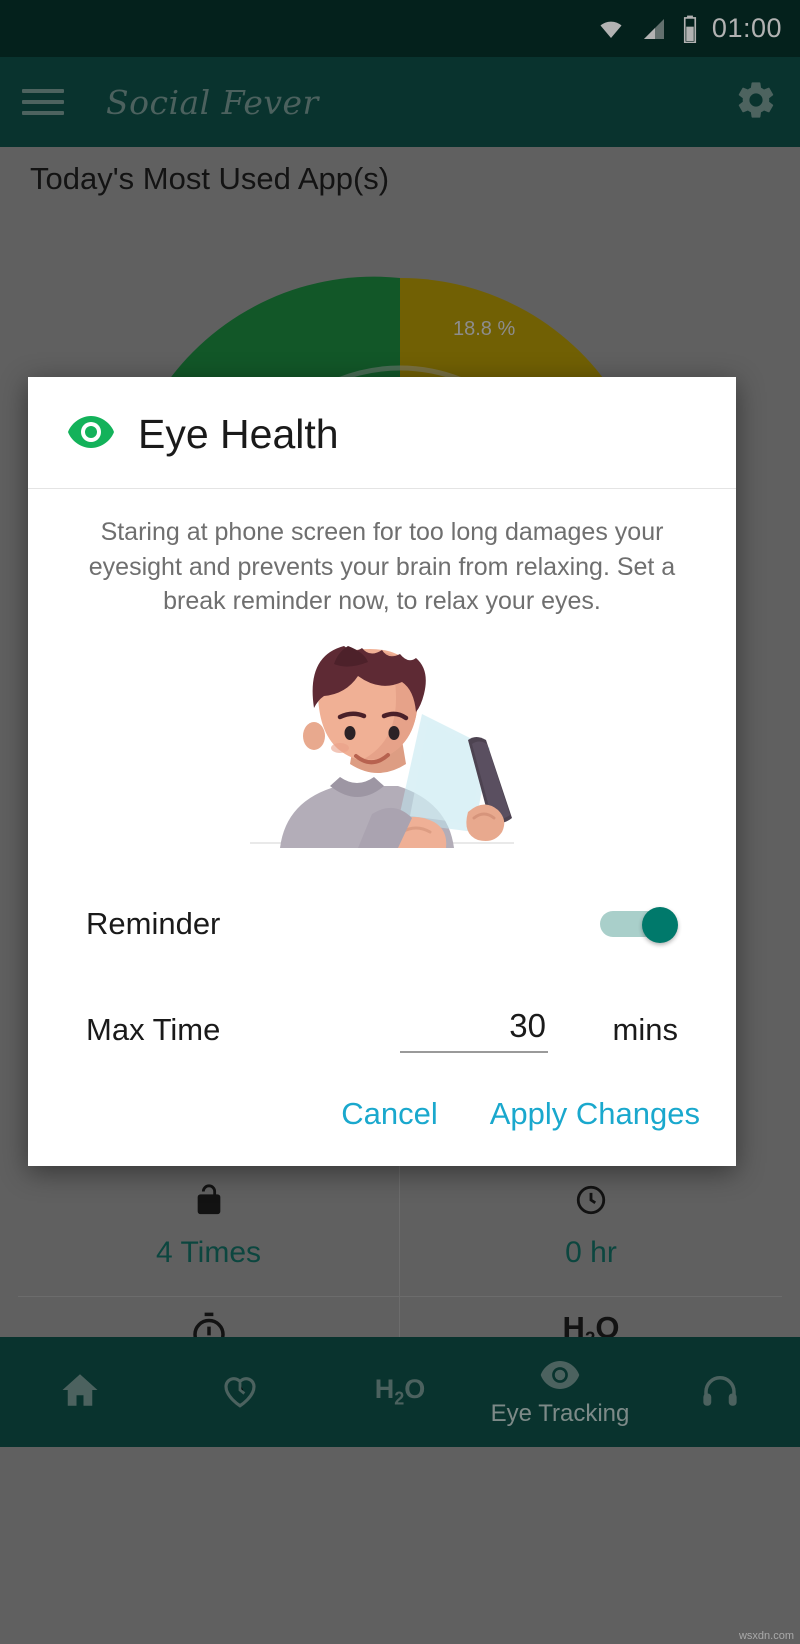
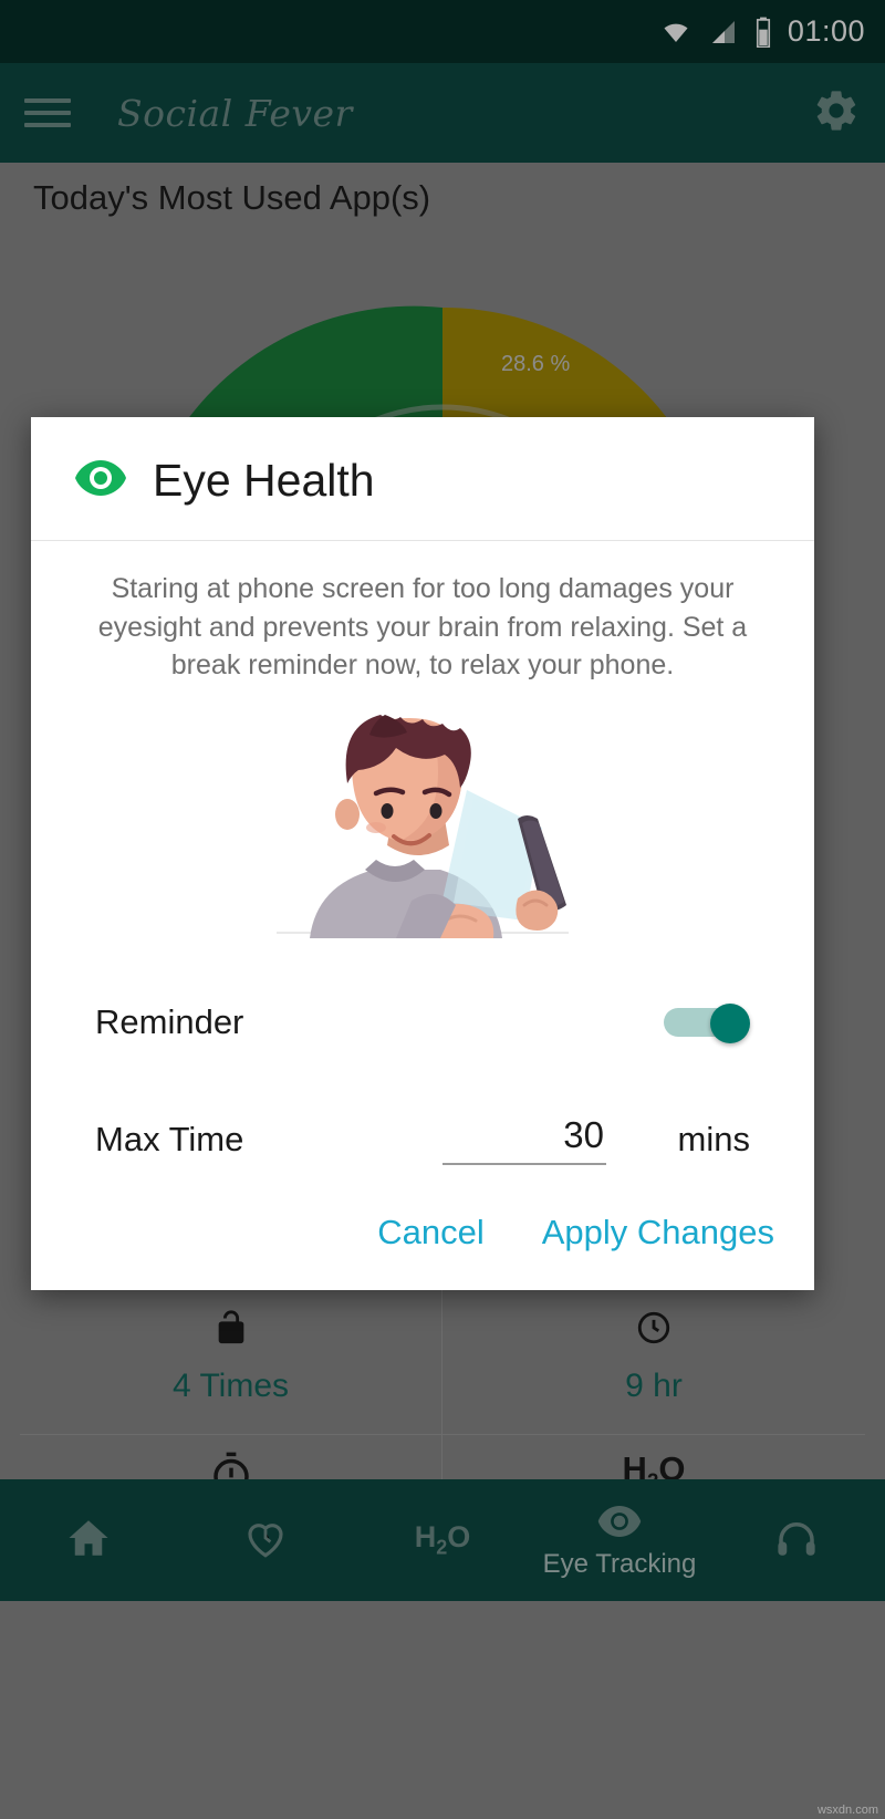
  01:00
  Social Fever
  Today's Most Used App(s)
- 18.8 %
+ 28.6 %
  4 Times
- 0 hr
+ 9 hr
  H2O
  Eye Tracking
  Eye Health
- Staring at phone screen for too long damages your eyesight and prevents your brain from relaxing. Set a break reminder now, to relax your eyes.
+ Staring at phone screen for too long damages your eyesight and prevents your brain from relaxing. Set a break reminder now, to relax your phone.
  Reminder
  Max Time
  30
  mins
  Cancel
  Apply Changes
  wsxdn.com
